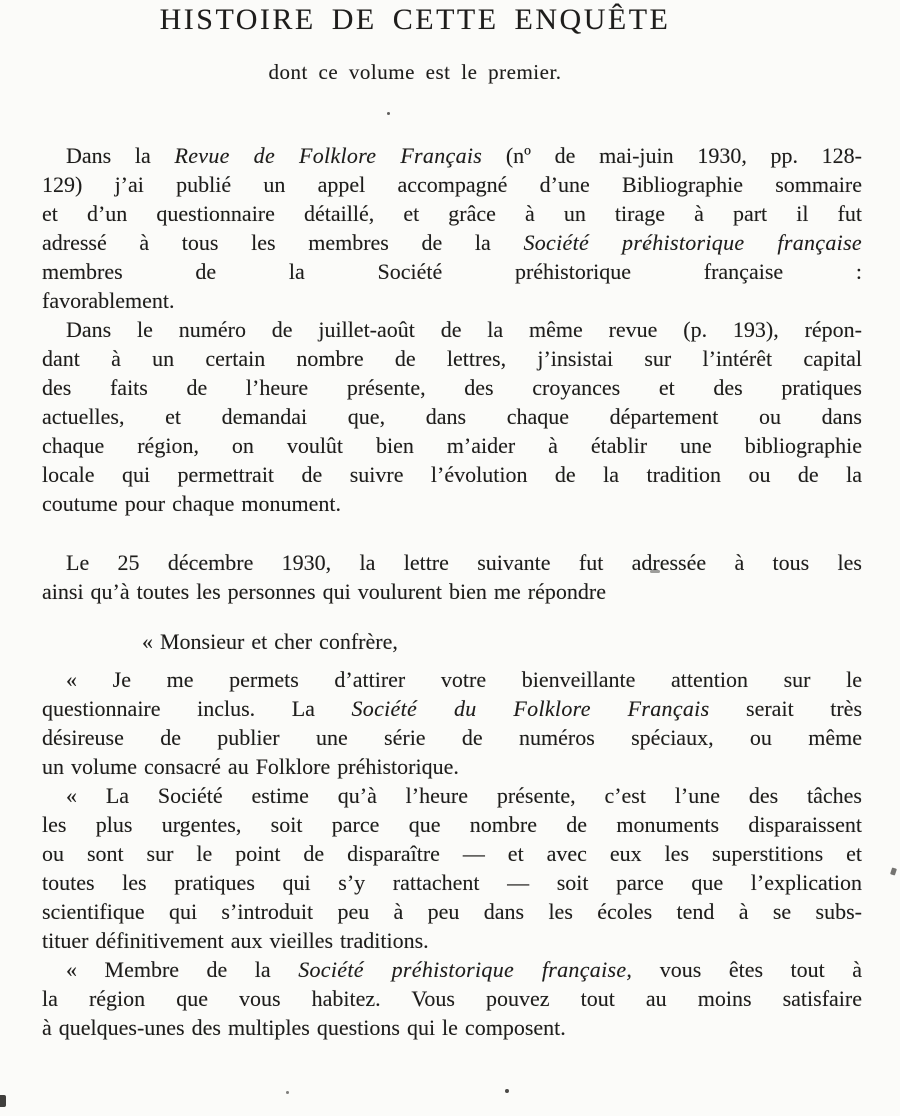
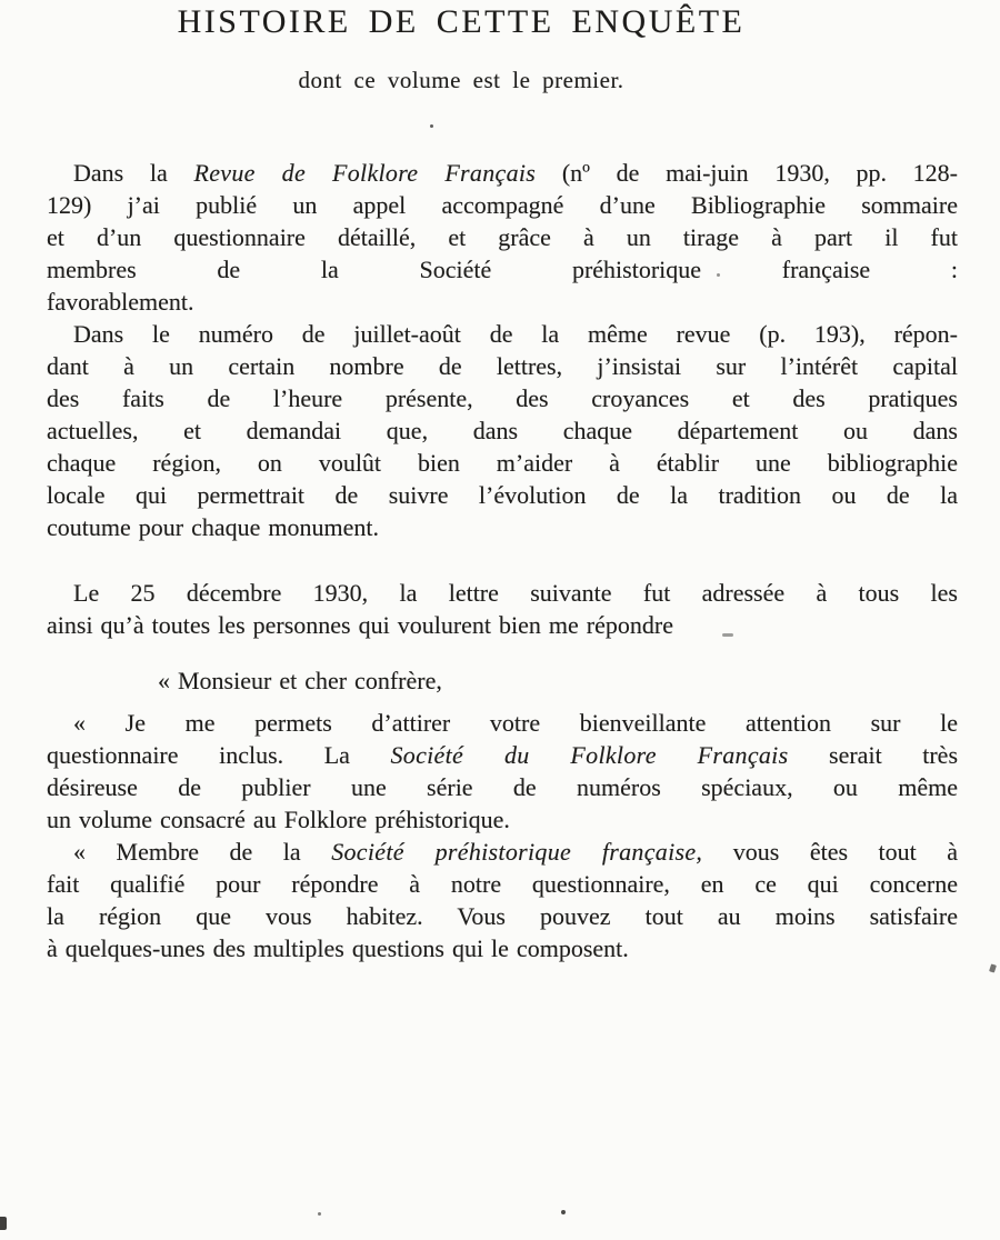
  HISTOIRE DE CETTE ENQUÊTE
  dont ce volume est le premier.
  Dans la Revue de Folklore Français (nº de mai-juin 1930, pp. 128-
  129) j’ai publié un appel accompagné d’une Bibliographie sommaire
  et d’un questionnaire détaillé, et grâce à un tirage à part il fut
- adressé à tous les membres de la Société préhistorique française
  membres de la Société préhistorique française :
  favorablement.
  Dans le numéro de juillet-août de la même revue (p. 193), répon-
  dant à un certain nombre de lettres, j’insistai sur l’intérêt capital
  des faits de l’heure présente, des croyances et des pratiques
  actuelles, et demandai que, dans chaque département ou dans
  chaque région, on voulût bien m’aider à établir une bibliographie
  locale qui permettrait de suivre l’évolution de la tradition ou de la
  coutume pour chaque monument.
  Le 25 décembre 1930, la lettre suivante fut adressée à tous les
  ainsi qu’à toutes les personnes qui voulurent bien me répondre
  « Monsieur et cher confrère,
  « Je me permets d’attirer votre bienveillante attention sur le
  questionnaire inclus. La Société du Folklore Français serait très
  désireuse de publier une série de numéros spéciaux, ou même
  un volume consacré au Folklore préhistorique.
- « La Société estime qu’à l’heure présente, c’est l’une des tâches
- les plus urgentes, soit parce que nombre de monuments disparaissent
- ou sont sur le point de disparaître — et avec eux les superstitions et
- toutes les pratiques qui s’y rattachent — soit parce que l’explication
- scientifique qui s’introduit peu à peu dans les écoles tend à se subs-
- tituer définitivement aux vieilles traditions.
  « Membre de la Société préhistorique française, vous êtes tout à
+ fait qualifié pour répondre à notre questionnaire, en ce qui concerne
  la région que vous habitez. Vous pouvez tout au moins satisfaire
  à quelques-unes des multiples questions qui le composent.
